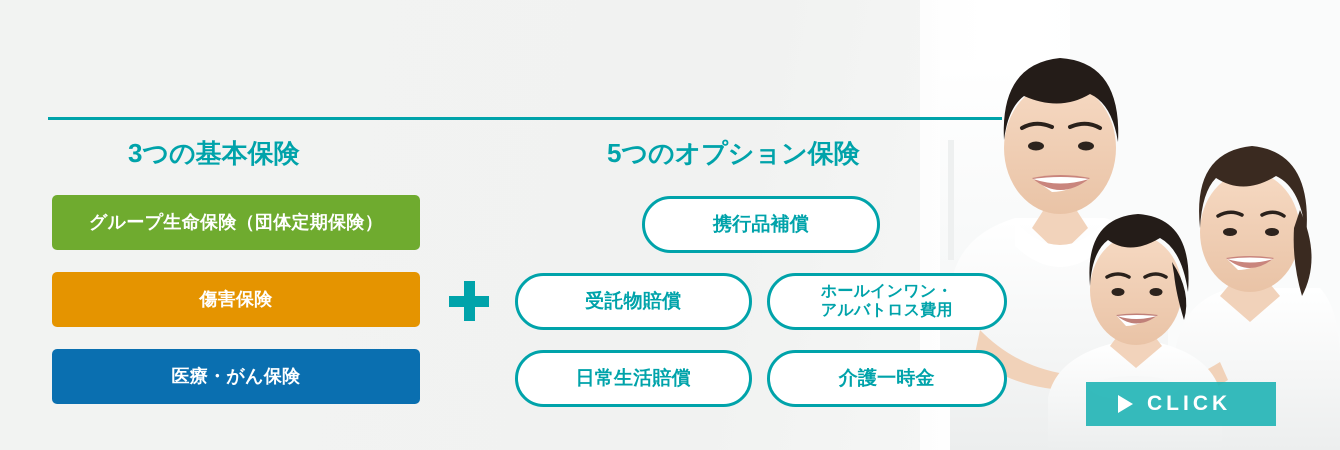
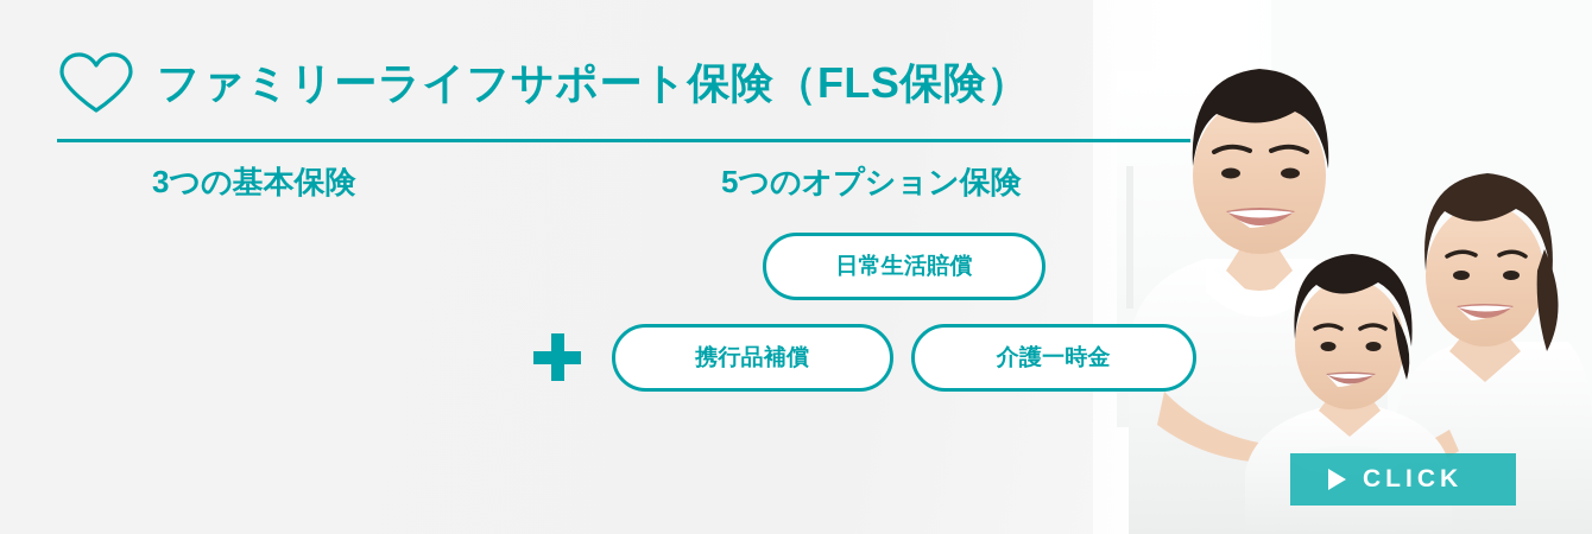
+ ファミリーライフサポート保険（FLS保険）
  3つの基本保険
  5つのオプション保険
- グループ生命保険（団体定期保険）
- 傷害保険
- 医療・がん保険
- 携行品補償
+ 日常生活賠償
- 受託物賠償
- ホールインワン・
- アルバトロス費用
- 日常生活賠償
+ 携行品補償
  介護一時金
  CLICK
